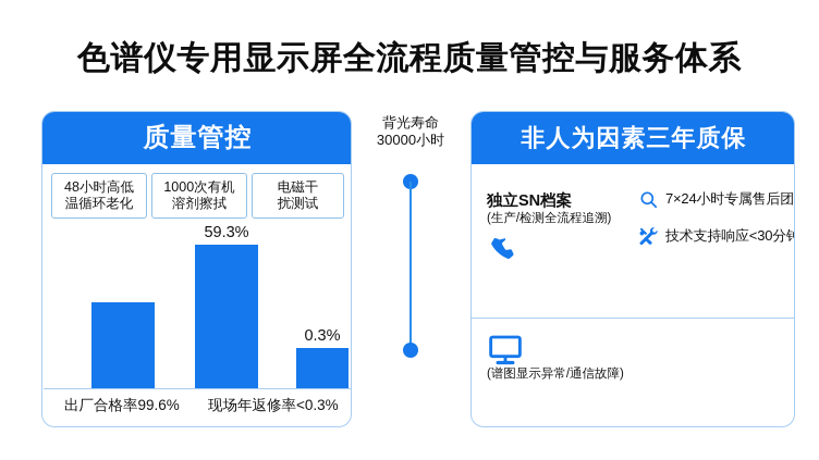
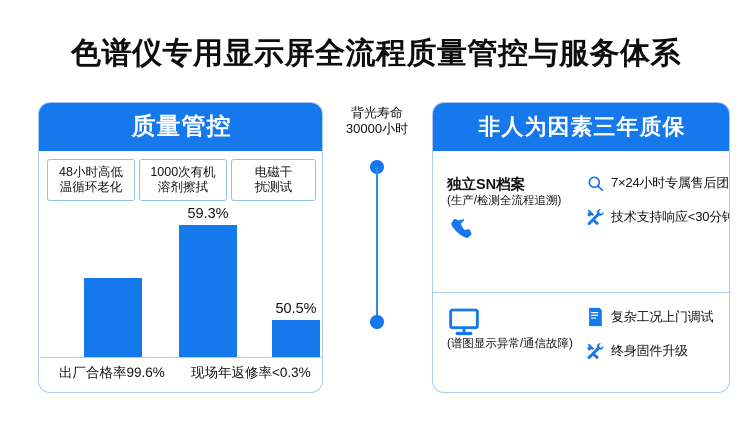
  色谱仪专用显示屏全流程质量管控与服务体系
  质量管控
  48小时高低
  温循环老化
  1000次有机
  溶剂擦拭
  电磁干
  扰测试
  59.3%
- 0.3%
+ 50.5%
  出厂合格率99.6%
  现场年返修率<0.3%
  背光寿命
  30000小时
  非人为因素三年质保
  独立SN档案
  (生产/检测全流程追溯)
  7×24小时专属售后团
  技术支持响应<30分钟
  (谱图显示异常/通信故障)
+ 复杂工况上门调试
+ 终身固件升级
